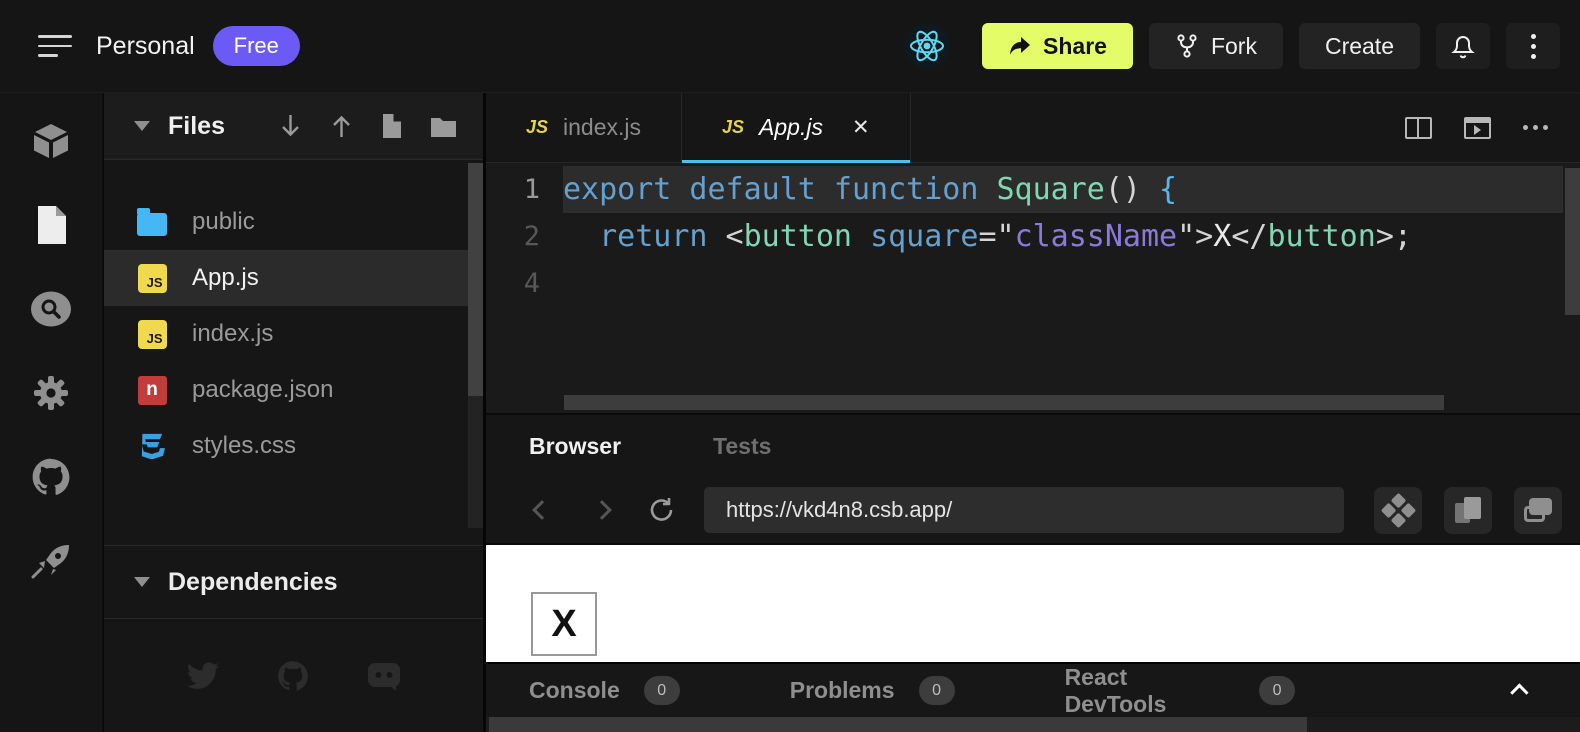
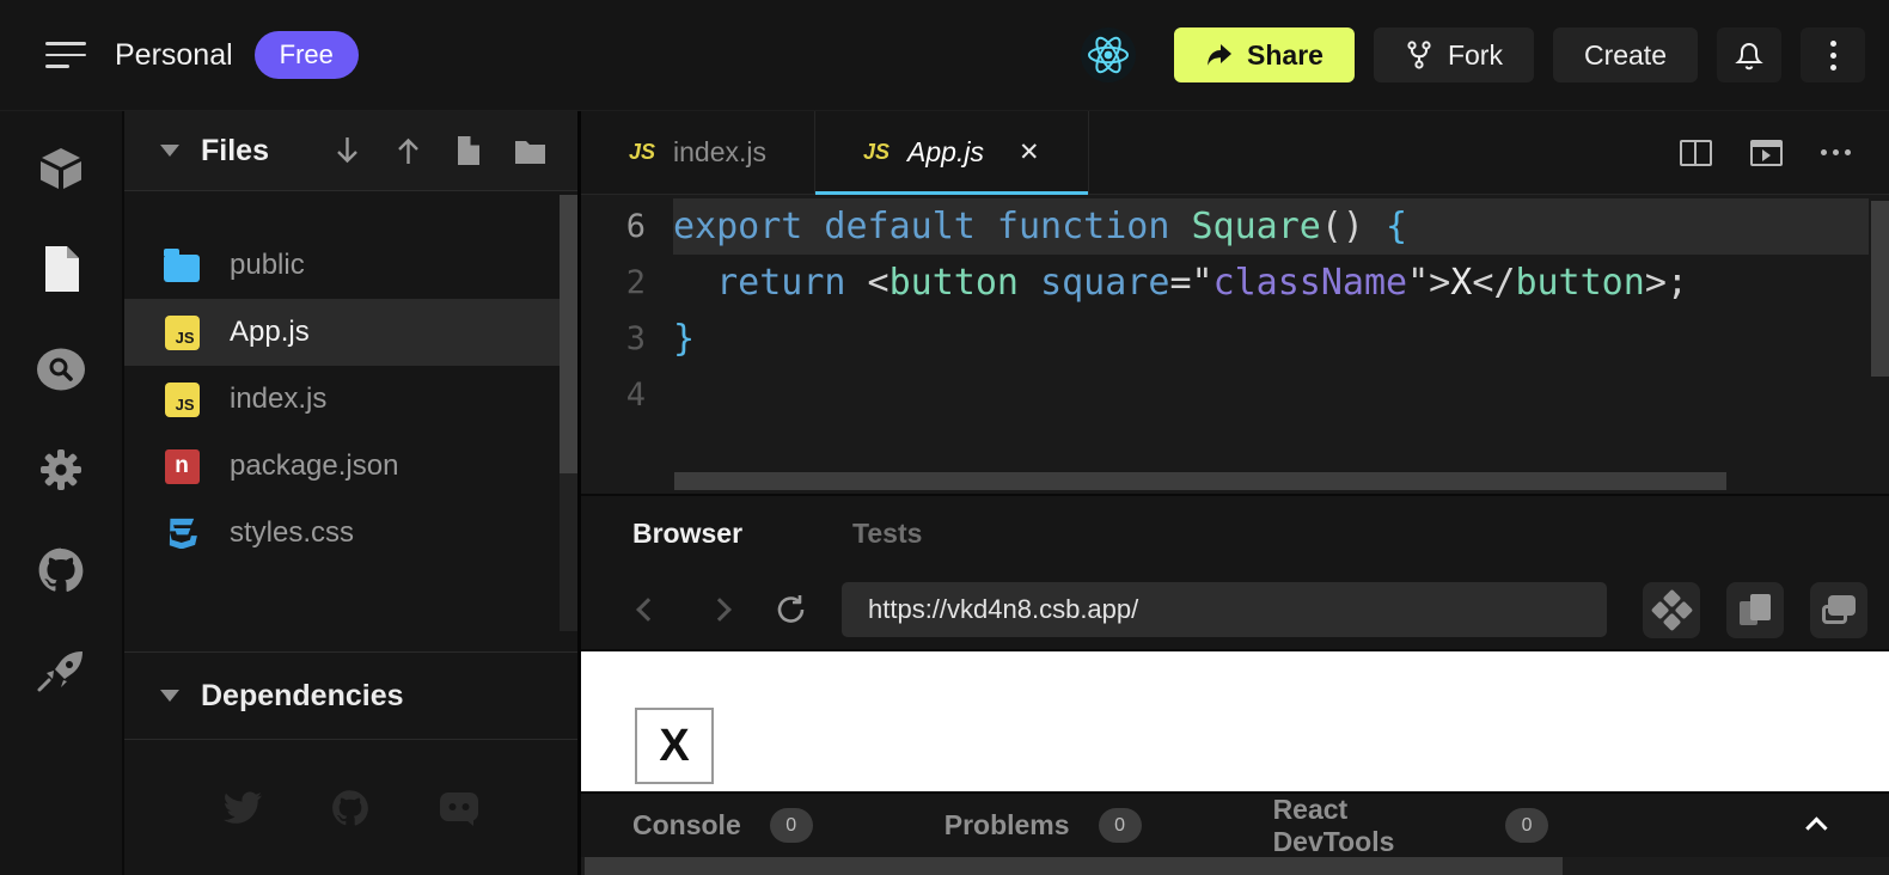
  Personal
  Free
  Share
  Fork
  Create
  Files
  public
  JS
  App.js
  JS
  index.js
  n
  package.json
  styles.css
  Dependencies
  JS
  index.js
  JS
  App.js
  ✕
- 1
+ 6
  export default function
  Square
  ()
  {
  2
  return
  <
  button
  square
  ="
  className
  ">
  X
  </
  button
  >;
+ 3
+ }
  4
  Browser
  Tests
  https://vkd4n8.csb.app/
  X
  Console
  0
  Problems
  0
  React DevTools
  0
